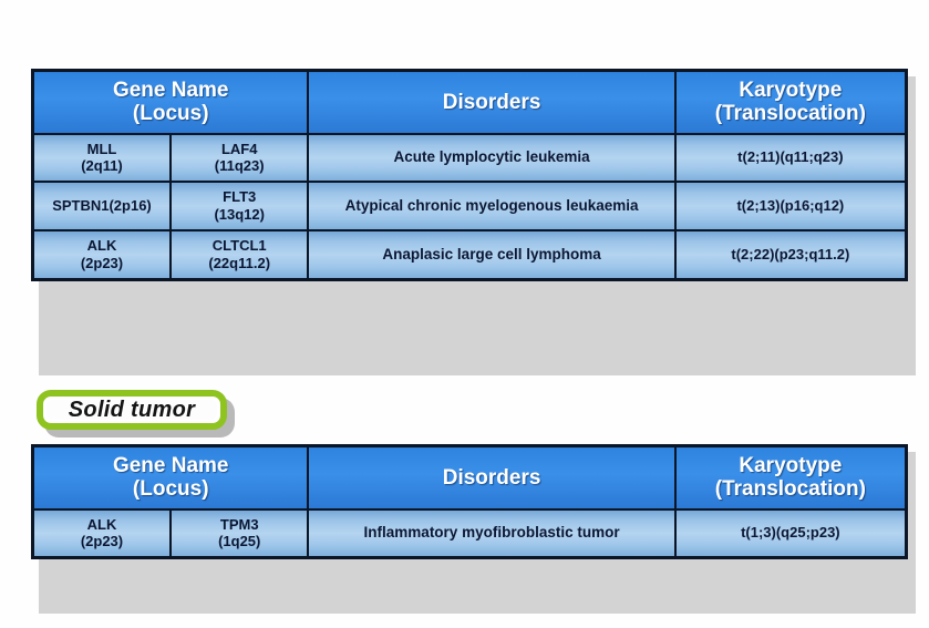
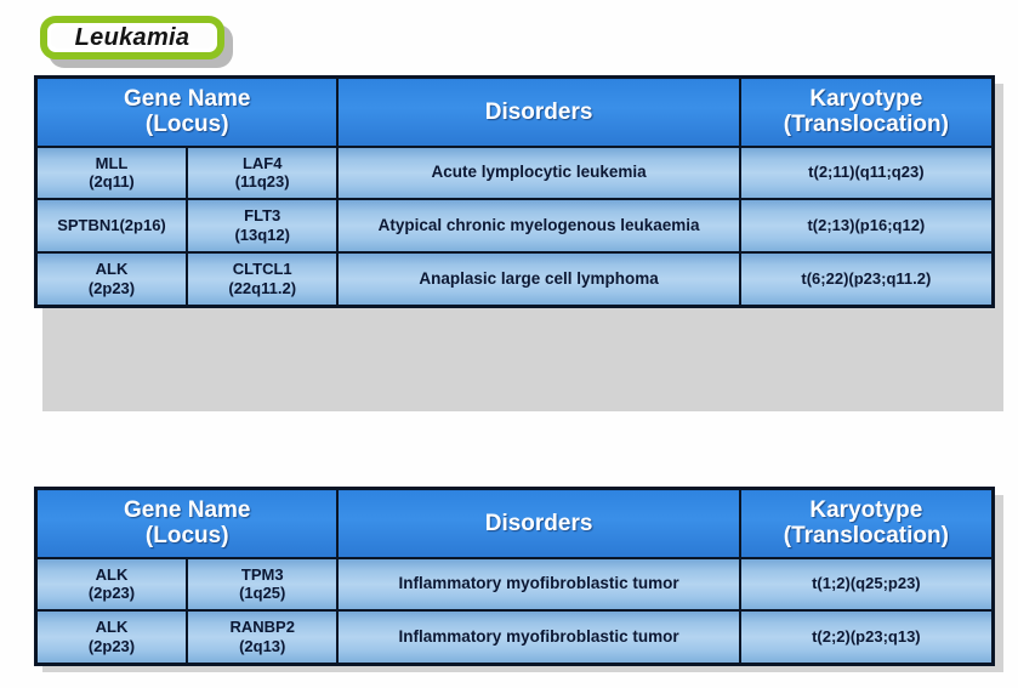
+ Leukamia
  Gene Name (Locus)	Disorders	Karyotype (Translocation)
  MLL (2q11)	LAF4 (11q23)	Acute lymplocytic leukemia	t(2;11)(q11;q23)
  SPTBN1(2p16)	FLT3 (13q12)	Atypical chronic myelogenous leukaemia	t(2;13)(p16;q12)
- ALK (2p23)	CLTCL1 (22q11.2)	Anaplasic large cell lymphoma	t(2;22)(p23;q11.2)
+ ALK (2p23)	CLTCL1 (22q11.2)	Anaplasic large cell lymphoma	t(6;22)(p23;q11.2)
- Solid tumor
  Gene Name (Locus)	Disorders	Karyotype (Translocation)
- ALK (2p23)	TPM3 (1q25)	Inflammatory myofibroblastic tumor	t(1;3)(q25;p23)
+ ALK (2p23)	TPM3 (1q25)	Inflammatory myofibroblastic tumor	t(1;2)(q25;p23)
+ ALK (2p23)	RANBP2 (2q13)	Inflammatory myofibroblastic tumor	t(2;2)(p23;q13)
